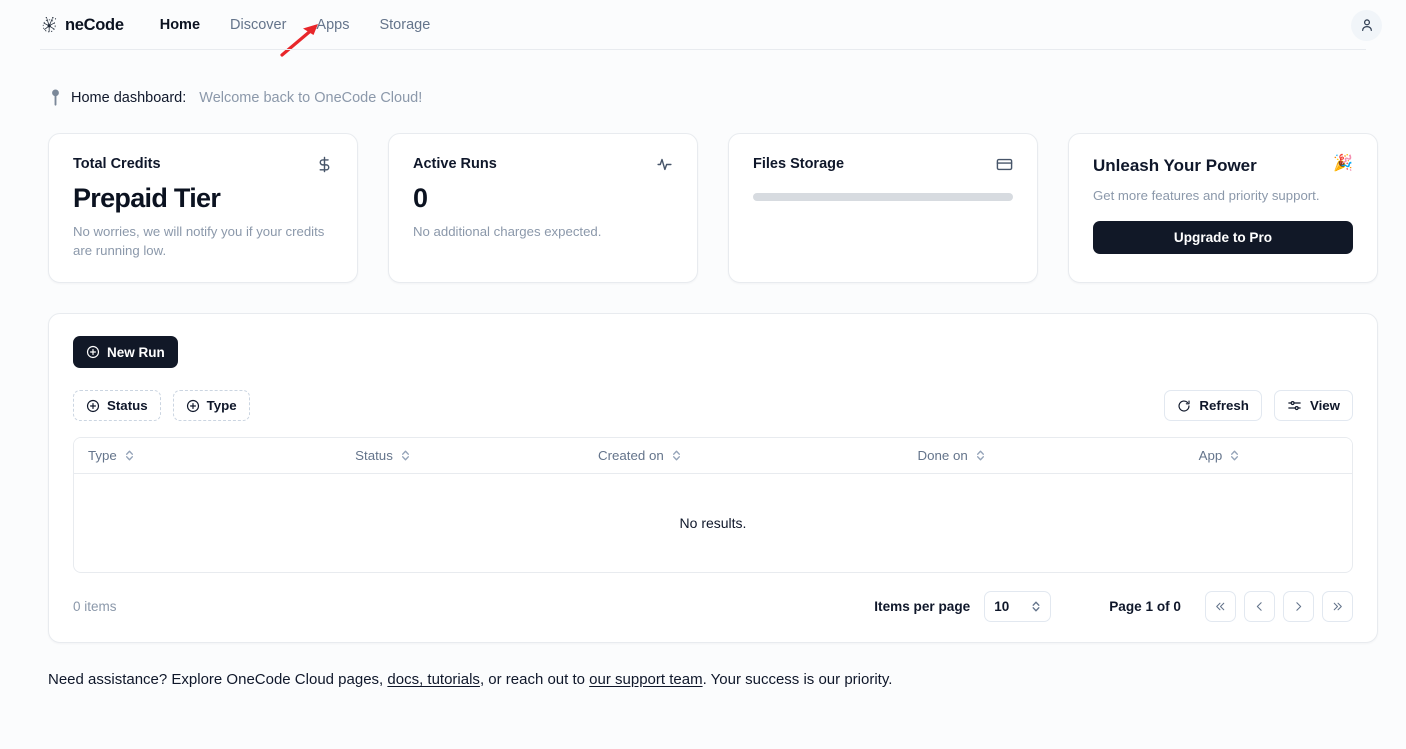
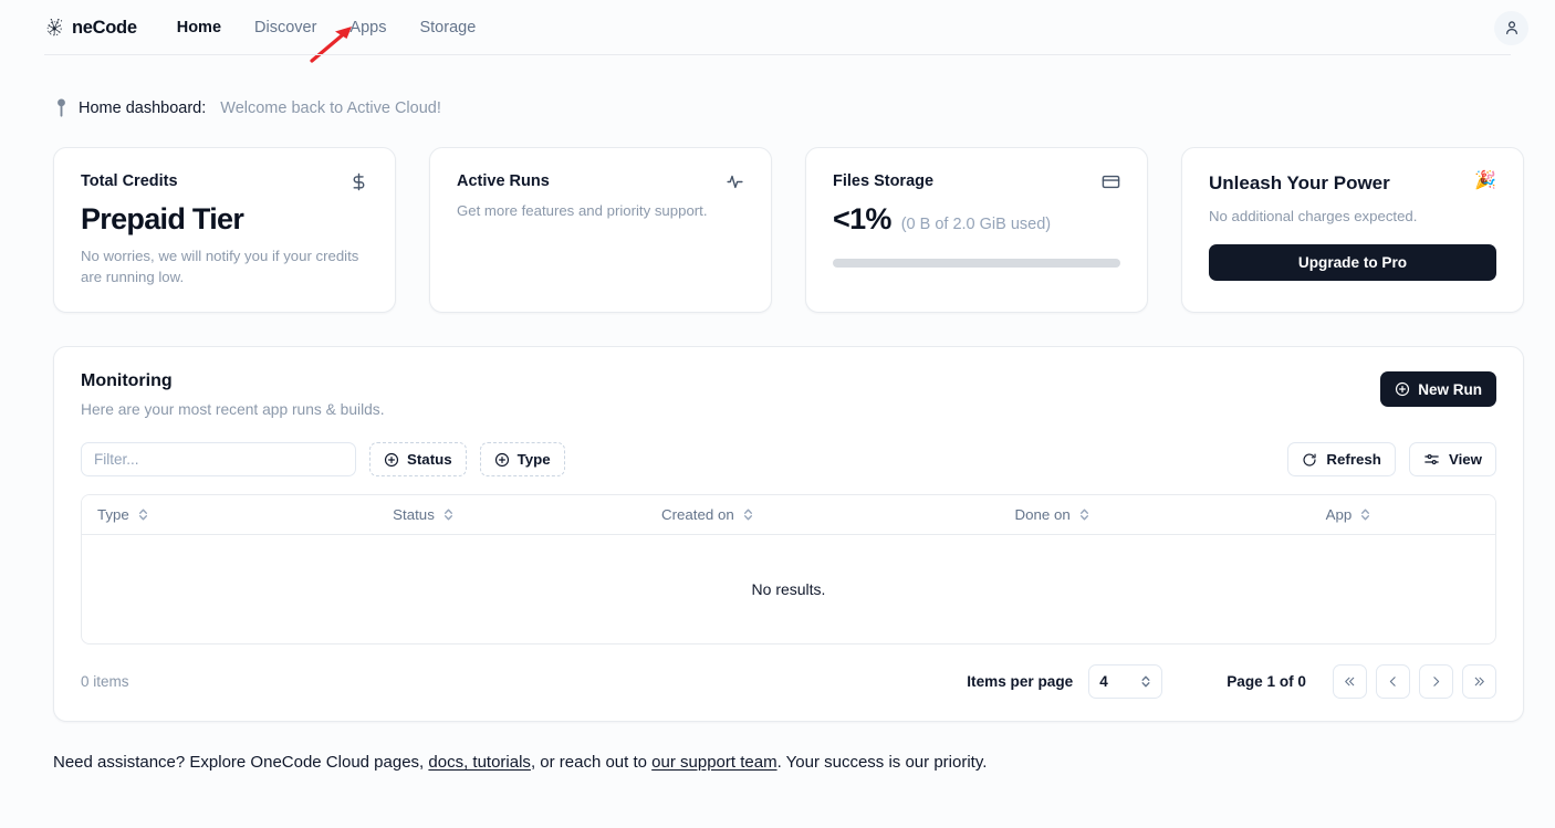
  neCode
  Home
  Discover
  Apps
  Storage
  Home dashboard:
- Welcome back to OneCode Cloud!
+ Welcome back to Active Cloud!
  Total Credits
  Prepaid Tier
  No worries, we will notify you if your credits are running low.
  Active Runs
- 0
- No additional charges expected.
+ Get more features and priority support.
  Files Storage
+ <1%
+ (0 B of 2.0 GiB used)
  Unleash Your Power
  🎉
- Get more features and priority support.
+ No additional charges expected.
  Upgrade to Pro
+ Monitoring
+ Here are your most recent app runs & builds.
  New Run
+ Filter...
  Status
  Type
  Refresh
  View
  Type	Status	Created on	Done on	App
  No results.
  0 items
  Items per page
- 10
+ 4
  Page 1 of 0
  Need assistance? Explore OneCode Cloud pages, docs, tutorials, or reach out to our support team. Your success is our priority.
